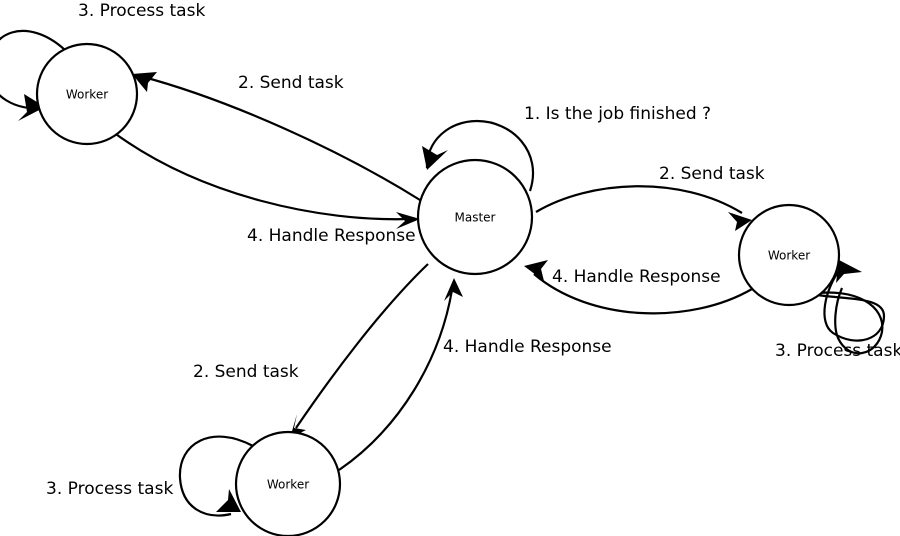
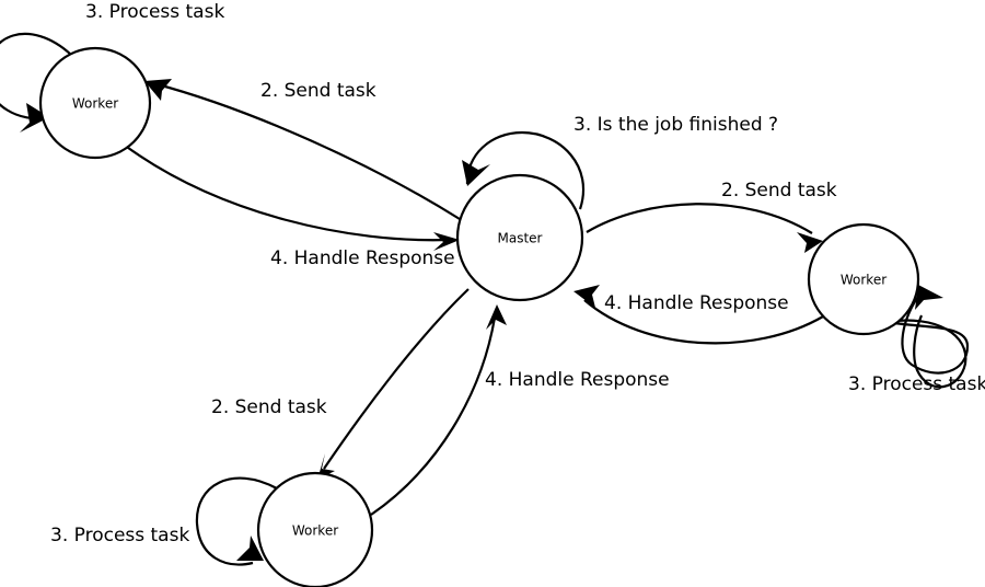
  Worker
  Master
  Worker
  Worker
  3. Process task
  2. Send task
  4. Handle Response
- 1. Is the job finished ?
+ 3. Is the job finished ?
  2. Send task
  4. Handle Response
  3. Process task
  2. Send task
  4. Handle Response
  3. Process task
